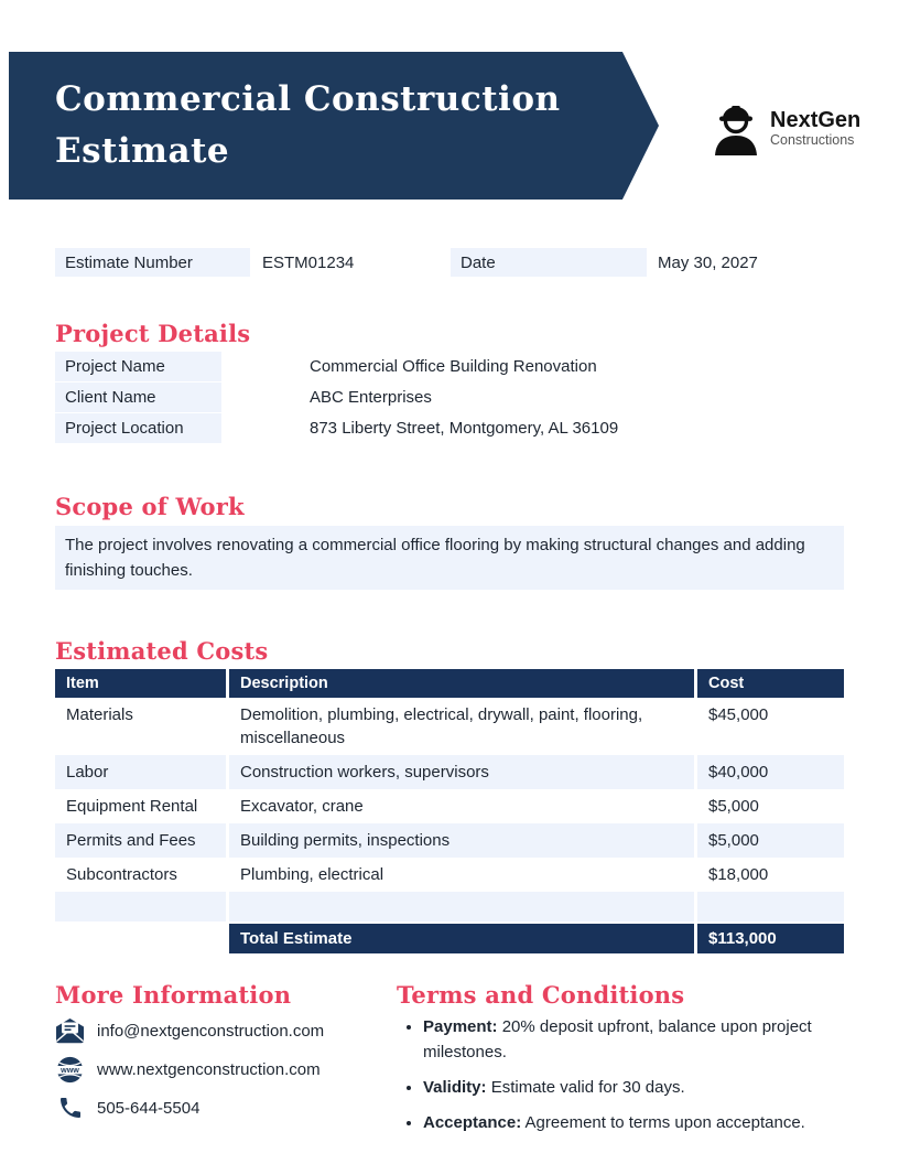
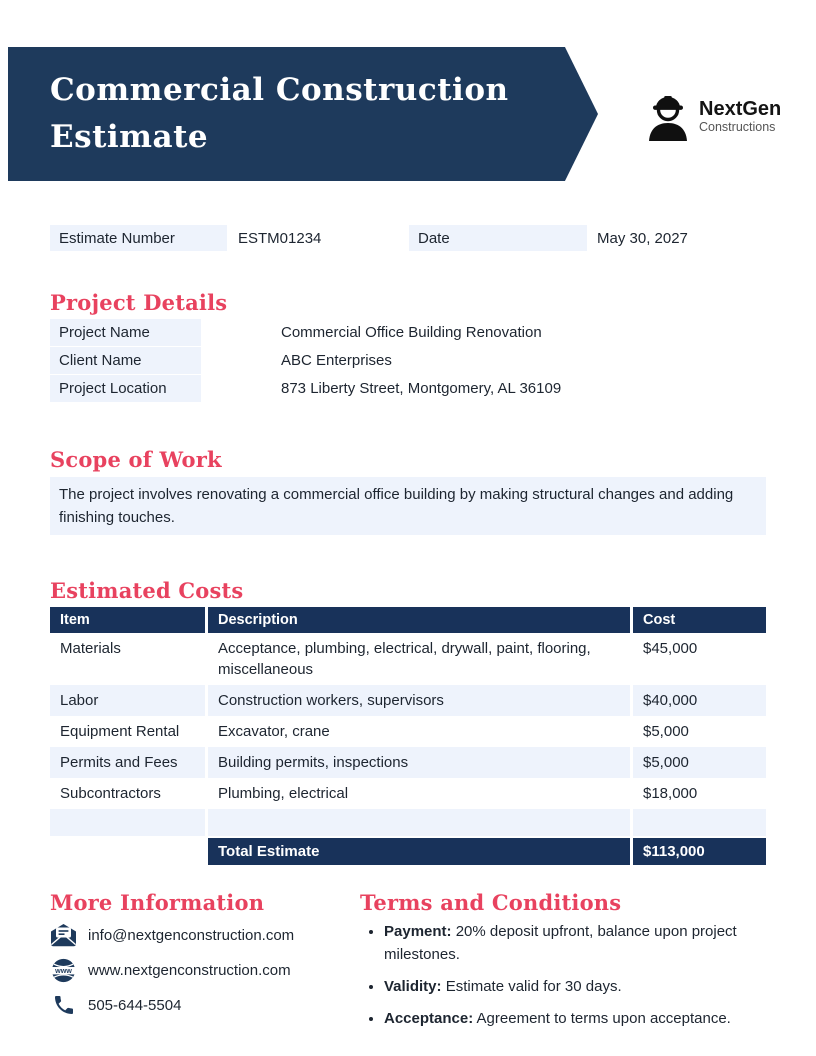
  Commercial Construction
  Estimate
  NextGen
  Constructions
  Estimate Number
  ESTM01234
  Date
  May 30, 2027
  Project Details
  Project Name
  Commercial Office Building Renovation
  Client Name
  ABC Enterprises
  Project Location
  873 Liberty Street, Montgomery, AL 36109
  Scope of Work
- The project involves renovating a commercial office flooring by making structural changes and adding finishing touches.
+ The project involves renovating a commercial office building by making structural changes and adding finishing touches.
  Estimated Costs
  Item
  Description
  Cost
  Materials
- Demolition, plumbing, electrical, drywall, paint, flooring, miscellaneous
+ Acceptance, plumbing, electrical, drywall, paint, flooring, miscellaneous
  $45,000
  Labor
  Construction workers, supervisors
  $40,000
  Equipment Rental
  Excavator, crane
  $5,000
  Permits and Fees
  Building permits, inspections
  $5,000
  Subcontractors
  Plumbing, electrical
  $18,000
  Total Estimate
  $113,000
  More Information
  info@nextgenconstruction.com
  www
  www.nextgenconstruction.com
  505-644-5504
  Terms and Conditions
  Payment: 20% deposit upfront, balance upon project milestones.
  Validity: Estimate valid for 30 days.
  Acceptance: Agreement to terms upon acceptance.
